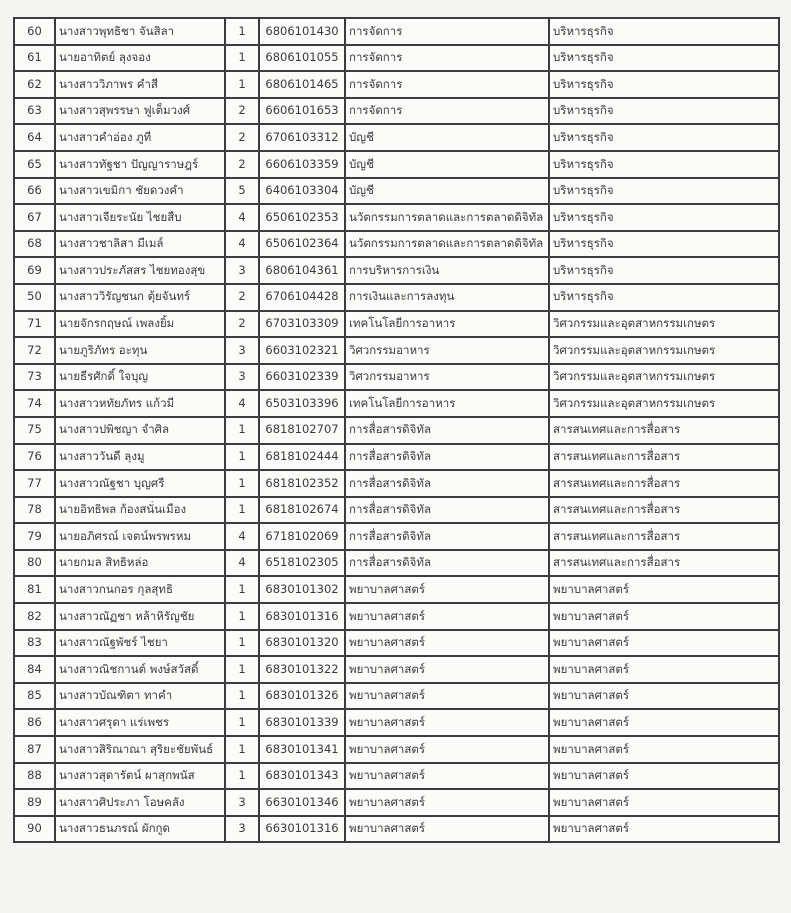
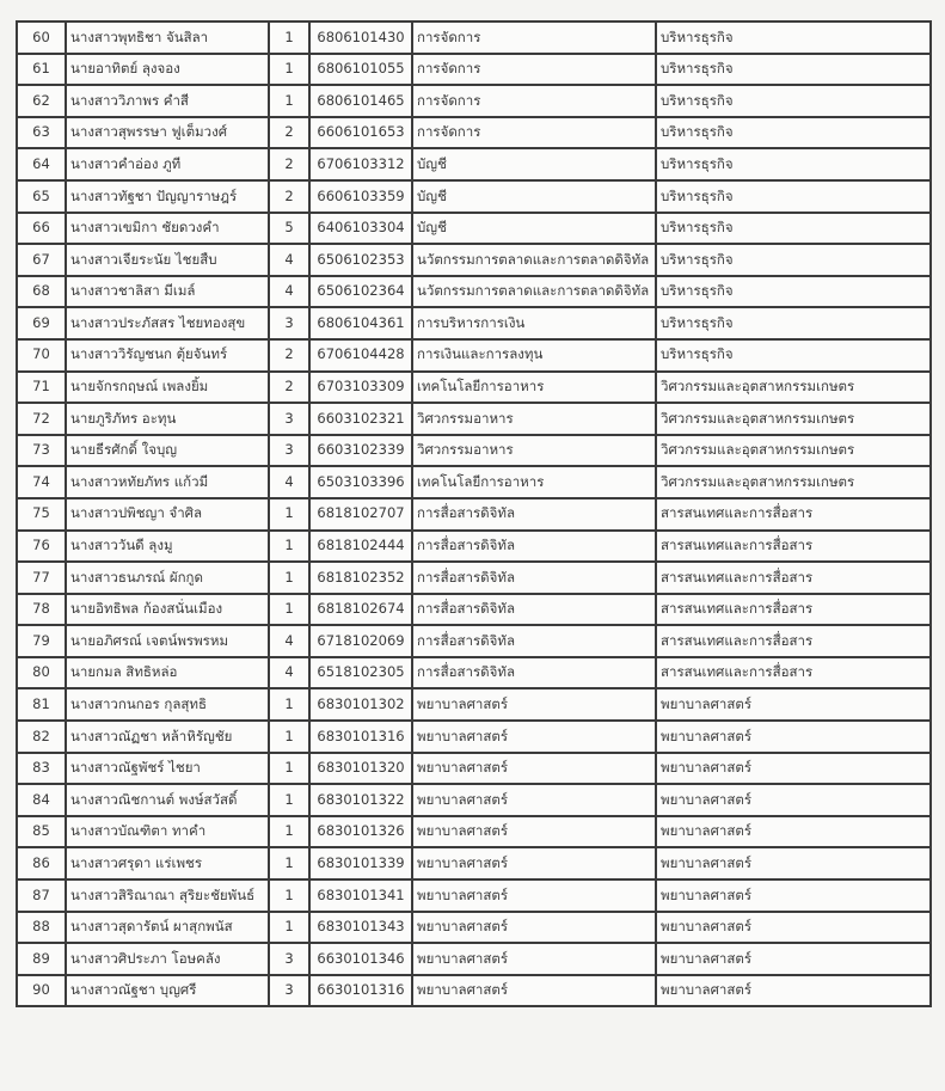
  60	นางสาวพุทธิชา จันสิลา	1	6806101430	การจัดการ	บริหารธุรกิจ
  61	นายอาทิตย์ ลุงจอง	1	6806101055	การจัดการ	บริหารธุรกิจ
  62	นางสาววิภาพร คำสี	1	6806101465	การจัดการ	บริหารธุรกิจ
  63	นางสาวสุพรรษา ฟูเต็มวงศ์	2	6606101653	การจัดการ	บริหารธุรกิจ
  64	นางสาวคำอ่อง ภูที	2	6706103312	บัญชี	บริหารธุรกิจ
  65	นางสาวทัฐชา ปัญญาราษฎร์	2	6606103359	บัญชี	บริหารธุรกิจ
  66	นางสาวเขมิกา ชัยดวงคำ	5	6406103304	บัญชี	บริหารธุรกิจ
  67	นางสาวเจียระนัย ไชยสืบ	4	6506102353	นวัตกรรมการตลาดและการตลาดดิจิทัล	บริหารธุรกิจ
  68	นางสาวชาลิสา มีเมล์	4	6506102364	นวัตกรรมการตลาดและการตลาดดิจิทัล	บริหารธุรกิจ
  69	นางสาวประภัสสร ไชยทองสุข	3	6806104361	การบริหารการเงิน	บริหารธุรกิจ
- 50	นางสาววิรัญชนก ตุ้ยจันทร์	2	6706104428	การเงินและการลงทุน	บริหารธุรกิจ
+ 70	นางสาววิรัญชนก ตุ้ยจันทร์	2	6706104428	การเงินและการลงทุน	บริหารธุรกิจ
  71	นายจักรกฤษณ์ เพลงยิ้ม	2	6703103309	เทคโนโลยีการอาหาร	วิศวกรรมและอุตสาหกรรมเกษตร
  72	นายภูริภัทร อะทุน	3	6603102321	วิศวกรรมอาหาร	วิศวกรรมและอุตสาหกรรมเกษตร
  73	นายธีรศักดิ์ ใจบุญ	3	6603102339	วิศวกรรมอาหาร	วิศวกรรมและอุตสาหกรรมเกษตร
  74	นางสาวหทัยภัทร แก้วมี	4	6503103396	เทคโนโลยีการอาหาร	วิศวกรรมและอุตสาหกรรมเกษตร
  75	นางสาวปพิชญา จำศิล	1	6818102707	การสื่อสารดิจิทัล	สารสนเทศและการสื่อสาร
  76	นางสาววันดี ลุงมู	1	6818102444	การสื่อสารดิจิทัล	สารสนเทศและการสื่อสาร
- 77	นางสาวณัฐชา บุญศรี	1	6818102352	การสื่อสารดิจิทัล	สารสนเทศและการสื่อสาร
+ 77	นางสาวธนภรณ์ ผักกูด	1	6818102352	การสื่อสารดิจิทัล	สารสนเทศและการสื่อสาร
  78	นายอิทธิพล ก้องสนั่นเมือง	1	6818102674	การสื่อสารดิจิทัล	สารสนเทศและการสื่อสาร
  79	นายอภิศรณ์ เจตน์พรพรหม	4	6718102069	การสื่อสารดิจิทัล	สารสนเทศและการสื่อสาร
  80	นายกมล สิทธิหล่อ	4	6518102305	การสื่อสารดิจิทัล	สารสนเทศและการสื่อสาร
  81	นางสาวกนกอร กุลสุทธิ	1	6830101302	พยาบาลศาสตร์	พยาบาลศาสตร์
  82	นางสาวณัฏชา หล้าหิรัญชัย	1	6830101316	พยาบาลศาสตร์	พยาบาลศาสตร์
  83	นางสาวณัฐพัชร์ ไชยา	1	6830101320	พยาบาลศาสตร์	พยาบาลศาสตร์
  84	นางสาวณิชกานต์ พงษ์สวัสดิ์	1	6830101322	พยาบาลศาสตร์	พยาบาลศาสตร์
  85	นางสาวบัณฑิตา ทาคำ	1	6830101326	พยาบาลศาสตร์	พยาบาลศาสตร์
  86	นางสาวศรุดา แร่เพชร	1	6830101339	พยาบาลศาสตร์	พยาบาลศาสตร์
  87	นางสาวสิริณาณา สุริยะชัยพันธ์	1	6830101341	พยาบาลศาสตร์	พยาบาลศาสตร์
  88	นางสาวสุดารัตน์ ผาสุกพนัส	1	6830101343	พยาบาลศาสตร์	พยาบาลศาสตร์
  89	นางสาวศิประภา โอษคลัง	3	6630101346	พยาบาลศาสตร์	พยาบาลศาสตร์
- 90	นางสาวธนภรณ์ ผักกูด	3	6630101316	พยาบาลศาสตร์	พยาบาลศาสตร์
+ 90	นางสาวณัฐชา บุญศรี	3	6630101316	พยาบาลศาสตร์	พยาบาลศาสตร์
